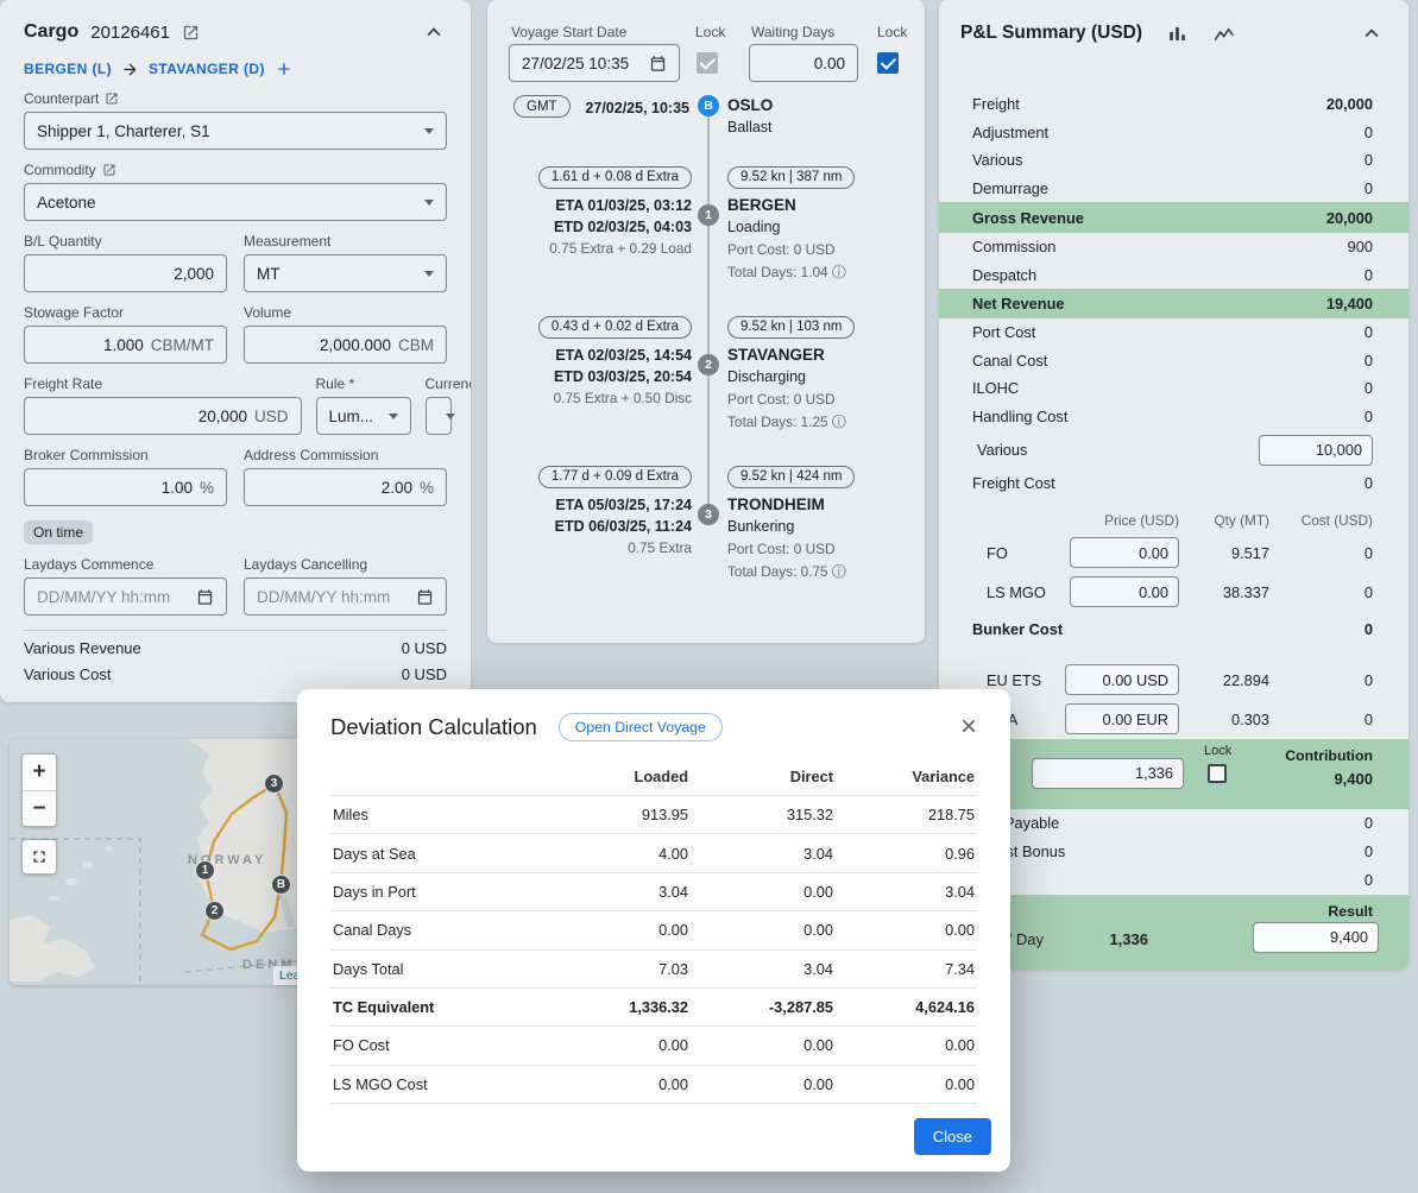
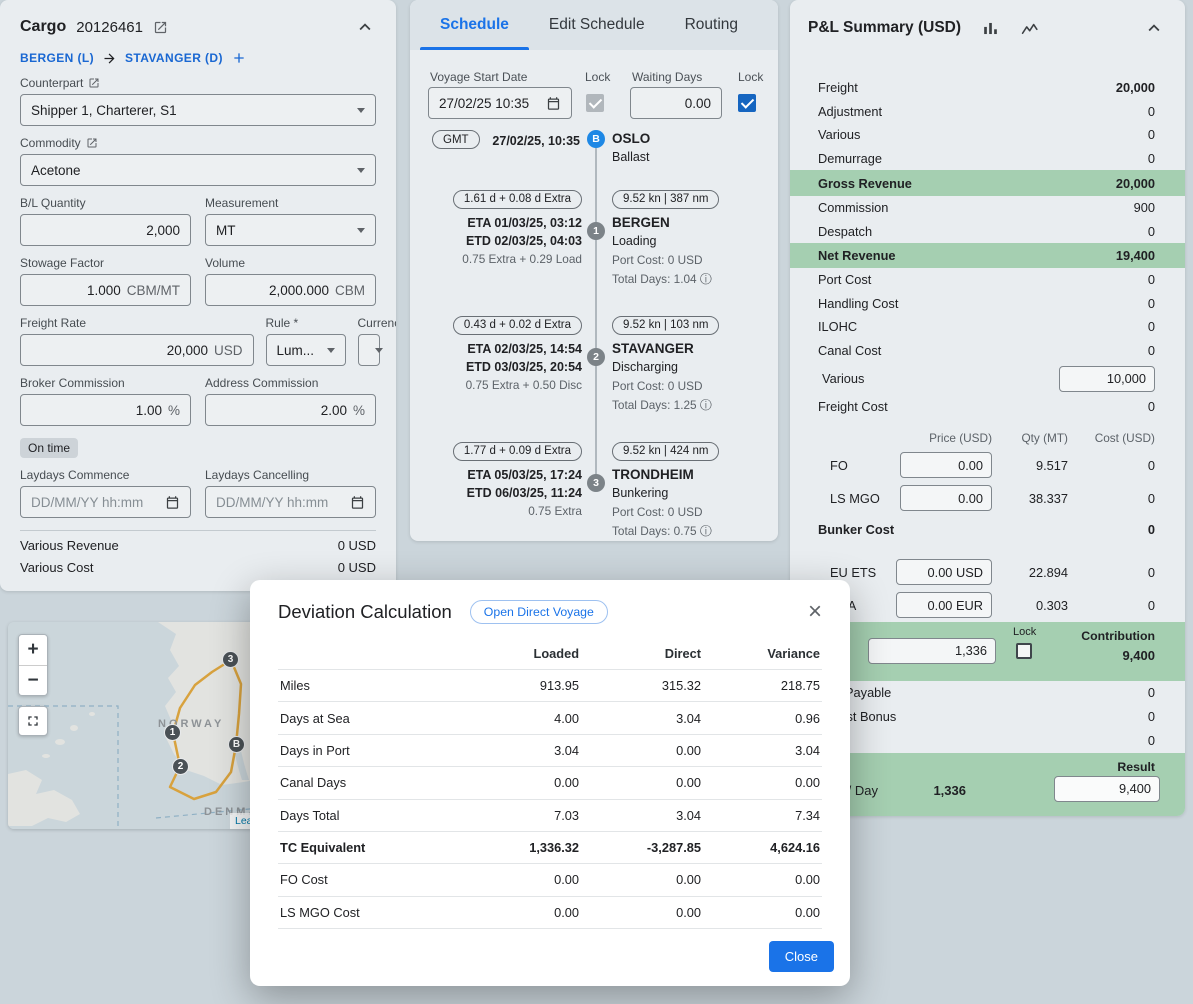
  Cargo
  20126461
  BERGEN (L)
  STAVANGER (D)
  Counterpart
  Shipper 1, Charterer, S1
  Commodity
  Acetone
  B/L Quantity
  2,000
  Measurement
  MT
  Stowage Factor
  1.000
  CBM/MT
  Volume
  2,000.000
  CBM
  Freight Rate
  20,000
  USD
  Rule *
  Lum...
  Curren
  Broker Commission
  1.00
  %
  Address Commission
  2.00
  %
  On time
  Laydays Commence
  DD/MM/YY hh:mm
  Laydays Cancelling
  DD/MM/YY hh:mm
  Various Revenue
  0 USD
  Various Cost
  0 USD
  NRWAY
  3
  1
  2
  B
  +
  −
+ Schedule
+ Edit Schedule
+ Routing
  Voyage Start Date
  27/02/25 10:35
  Lock
  Waiting Days
  0.00
  Lock
  GMT
  27/02/25, 10:35
  B
  OSLO
  Ballast
  1.61 d + 0.08 d Extra
  9.52 kn | 387 nm
  ETA 01/03/25, 03:12
  ETD 02/03/25, 04:03
  0.75 Extra + 0.29 Load
  1
  BERGEN
  Loading
  Port Cost: 0 USD
  Total Days: 1.04 ⓘ
  0.43 d + 0.02 d Extra
  9.52 kn | 103 nm
  ETA 02/03/25, 14:54
  ETD 03/03/25, 20:54
  0.75 Extra + 0.50 Disc
  2
  STAVANGER
  Discharging
  Port Cost: 0 USD
  Total Days: 1.25 ⓘ
  1.77 d + 0.09 d Extra
  9.52 kn | 424 nm
  ETA 05/03/25, 17:24
  ETD 06/03/25, 11:24
  0.75 Extra
  3
  TRONDHEIM
  Bunkering
  Port Cost: 0 USD
  Total Days: 0.75 ⓘ
  P&L Summary (USD)
  Freight
  20,000
  Adjustment
  0
  Various
  0
  Demurrage
  0
  Gross Revenue
  20,000
  Commission
  900
  Despatch
  0
  Net Revenue
  19,400
  Port Cost
  0
- Canal Cost
+ Handling Cost
  0
  ILOHC
  0
- Handling Cost
+ Canal Cost
  0
  Various
  10,000
  Freight Cost
  0
  Price (USD)
  Qty (MT)
  Cost (USD)
  FO
  0.00
  9.517
  0
  LS MGO
  0.00
  38.337
  0
  Bunker Cost
  0
  EU ETS
  0.00 USD
  22.894
  0
  0.00 EUR
  0.303
  0
  1,336
  Lock
  Contribution
  9,400
  0
  0
  0
  Result
  1,336
  9,400
  Deviation Calculation
  Open Direct Voyage
  ×
  	Loaded	Direct	Variance
  Miles	913.95	315.32	218.75
  Days at Sea	4.00	3.04	0.96
  Days in Port	3.04	0.00	3.04
  Canal Days	0.00	0.00	0.00
  Days Total	7.03	3.04	7.34
  TC Equivalent	1,336.32	-3,287.85	4,624.16
  FO Cost	0.00	0.00	0.00
  LS MGO Cost	0.00	0.00	0.00
  Close
